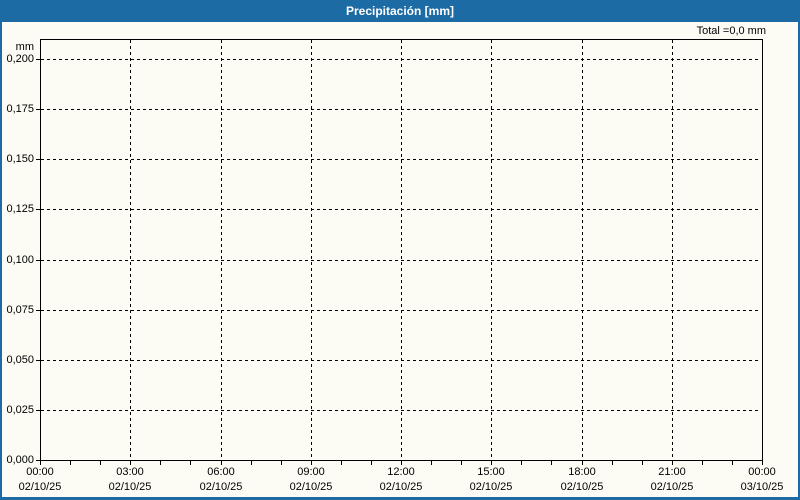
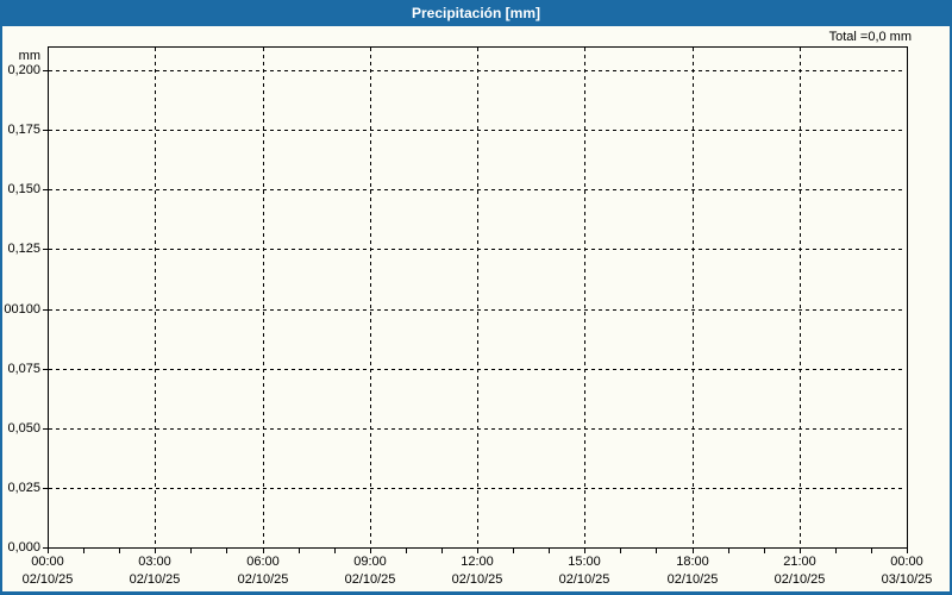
  Precipitación [mm]
  Total =0,0 mm
  mm
  0,200
  0,175
  0,150
  0,125
- 0,100
+ 00100
  0,075
  0,050
  0,025
  0,000
  00:00
  02/10/25
  03:00
  02/10/25
  06:00
  02/10/25
  09:00
  02/10/25
  12:00
  02/10/25
  15:00
  02/10/25
  18:00
  02/10/25
  21:00
  02/10/25
  00:00
  03/10/25
